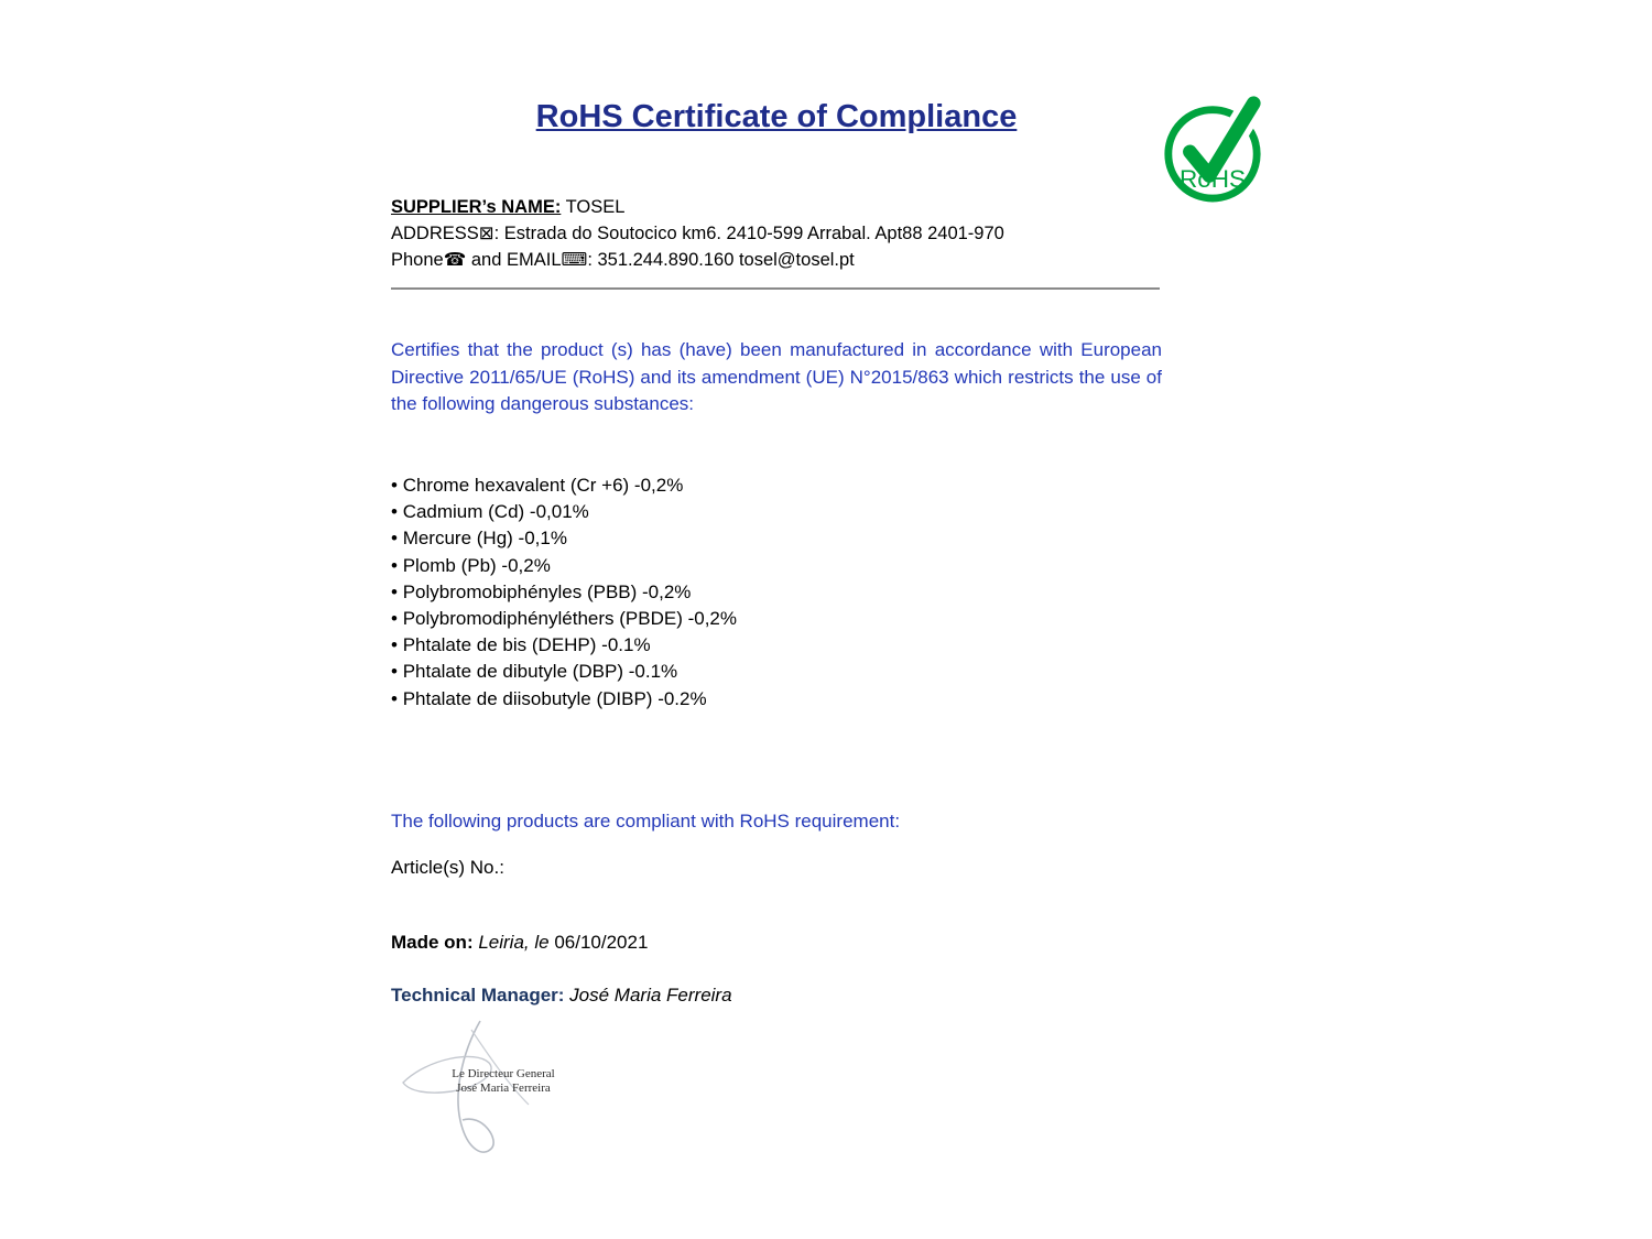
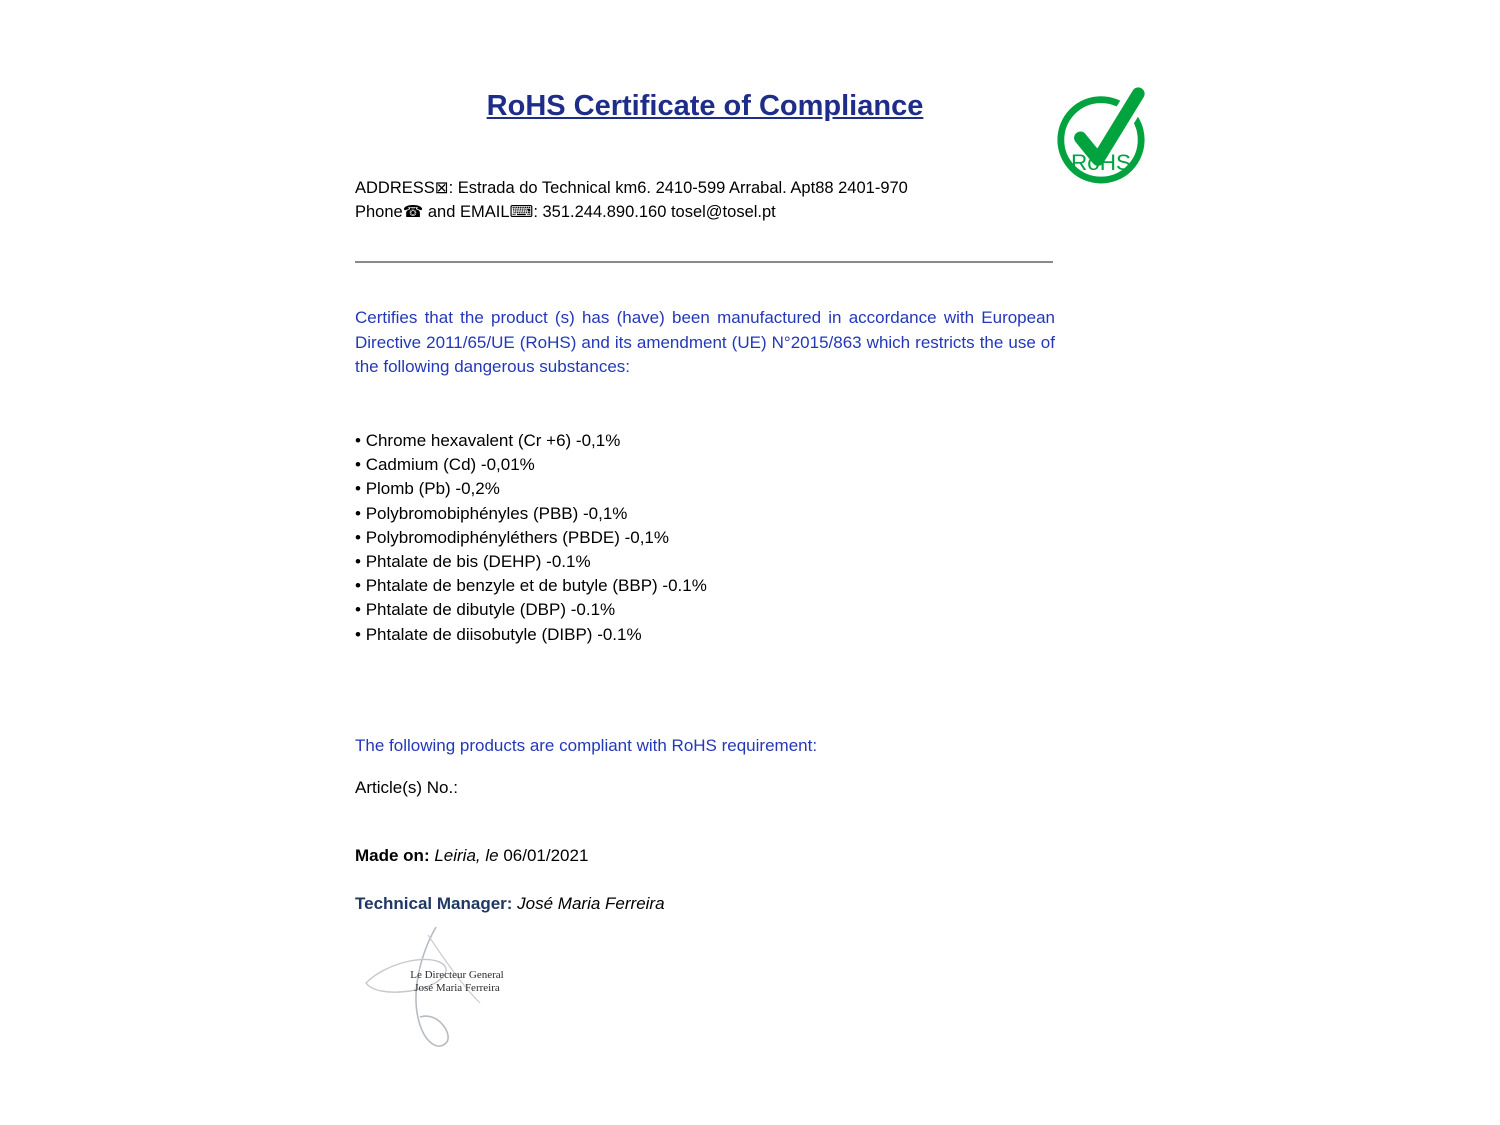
  RoHS Certificate of Compliance
  RoHS
- SUPPLIER’s NAME: TOSEL
- ADDRESS⊠: Estrada do Soutocico km6. 2410-599 Arrabal. Apt88 2401-970
+ ADDRESS⊠: Estrada do Technical km6. 2410-599 Arrabal. Apt88 2401-970
  Phone☎ and EMAIL⌨: 351.244.890.160 tosel@tosel.pt
  Certifies that the product (s) has (have) been manufactured in accordance with European Directive 2011/65/UE (RoHS) and its amendment (UE) N°2015/863 which restricts the use of the following dangerous substances:
- Chrome hexavalent (Cr +6) -0,2%
+ Chrome hexavalent (Cr +6) -0,1%
  Cadmium (Cd) -0,01%
- Mercure (Hg) -0,1%
  Plomb (Pb) -0,2%
- Polybromobiphényles (PBB) -0,2%
+ Polybromobiphényles (PBB) -0,1%
- Polybromodiphényléthers (PBDE) -0,2%
+ Polybromodiphényléthers (PBDE) -0,1%
  Phtalate de bis (DEHP) -0.1%
+ Phtalate de benzyle et de butyle (BBP) -0.1%
  Phtalate de dibutyle (DBP) -0.1%
- Phtalate de diisobutyle (DIBP) -0.2%
+ Phtalate de diisobutyle (DIBP) -0.1%
  The following products are compliant with RoHS requirement:
  Article(s) No.:
- Made on: Leiria, le 06/10/2021
+ Made on: Leiria, le 06/01/2021
  Technical Manager: José Maria Ferreira
  Le Directeur General
  José Maria Ferreira
